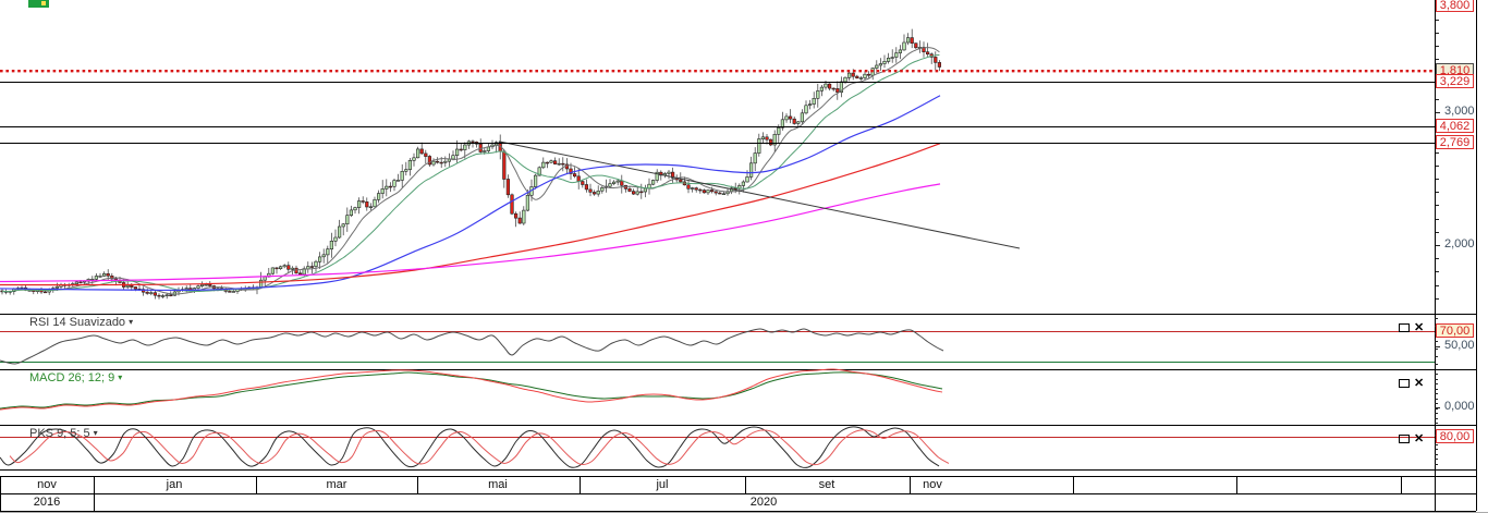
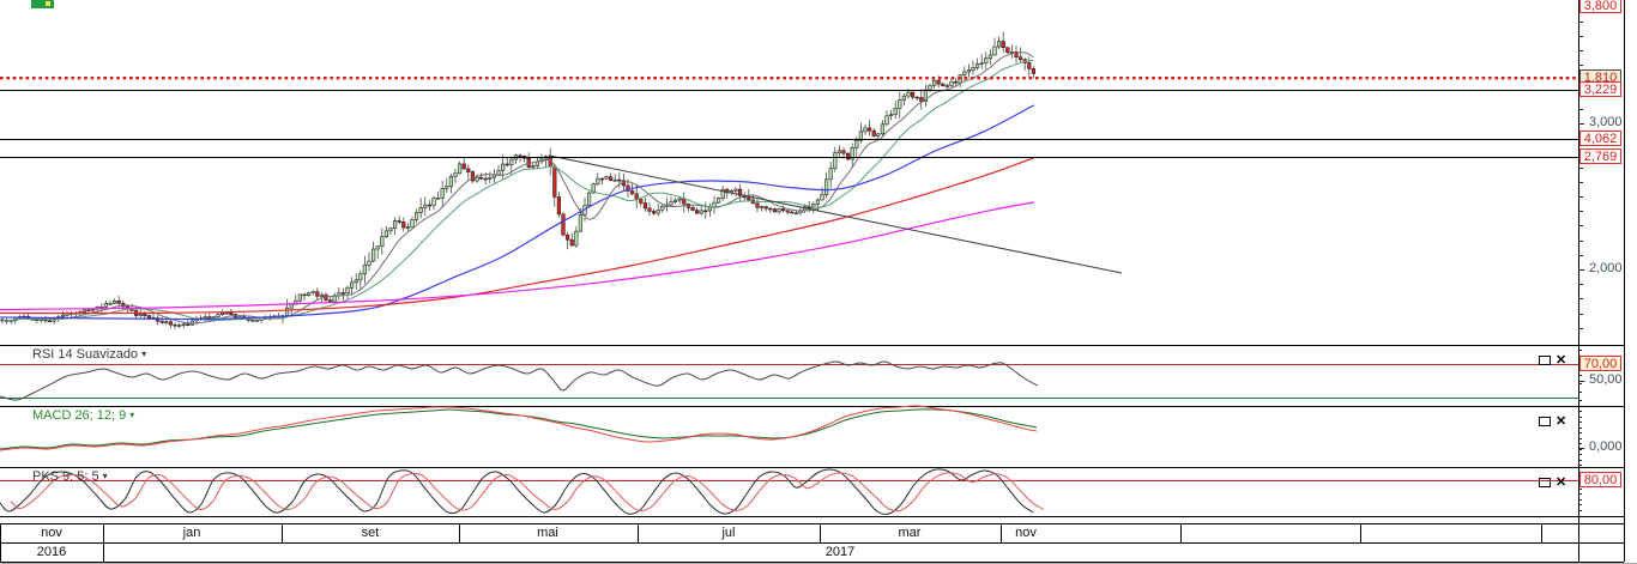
  RSI 14 Suavizado ▾
  MACD 26; 12; 9 ▾
  PKS 9; 5; 5 ▾
  ✕
  ✕
  ✕
  3,800
  1,810
  3,229
  4,062
  2,769
  3,000
  2,000
  70,00
  50,00
  0,000
  80,00
  nov
  jan
- mar
+ set
  mai
  jul
- set
+ mar
  nov
  2016
- 2020
+ 2017
